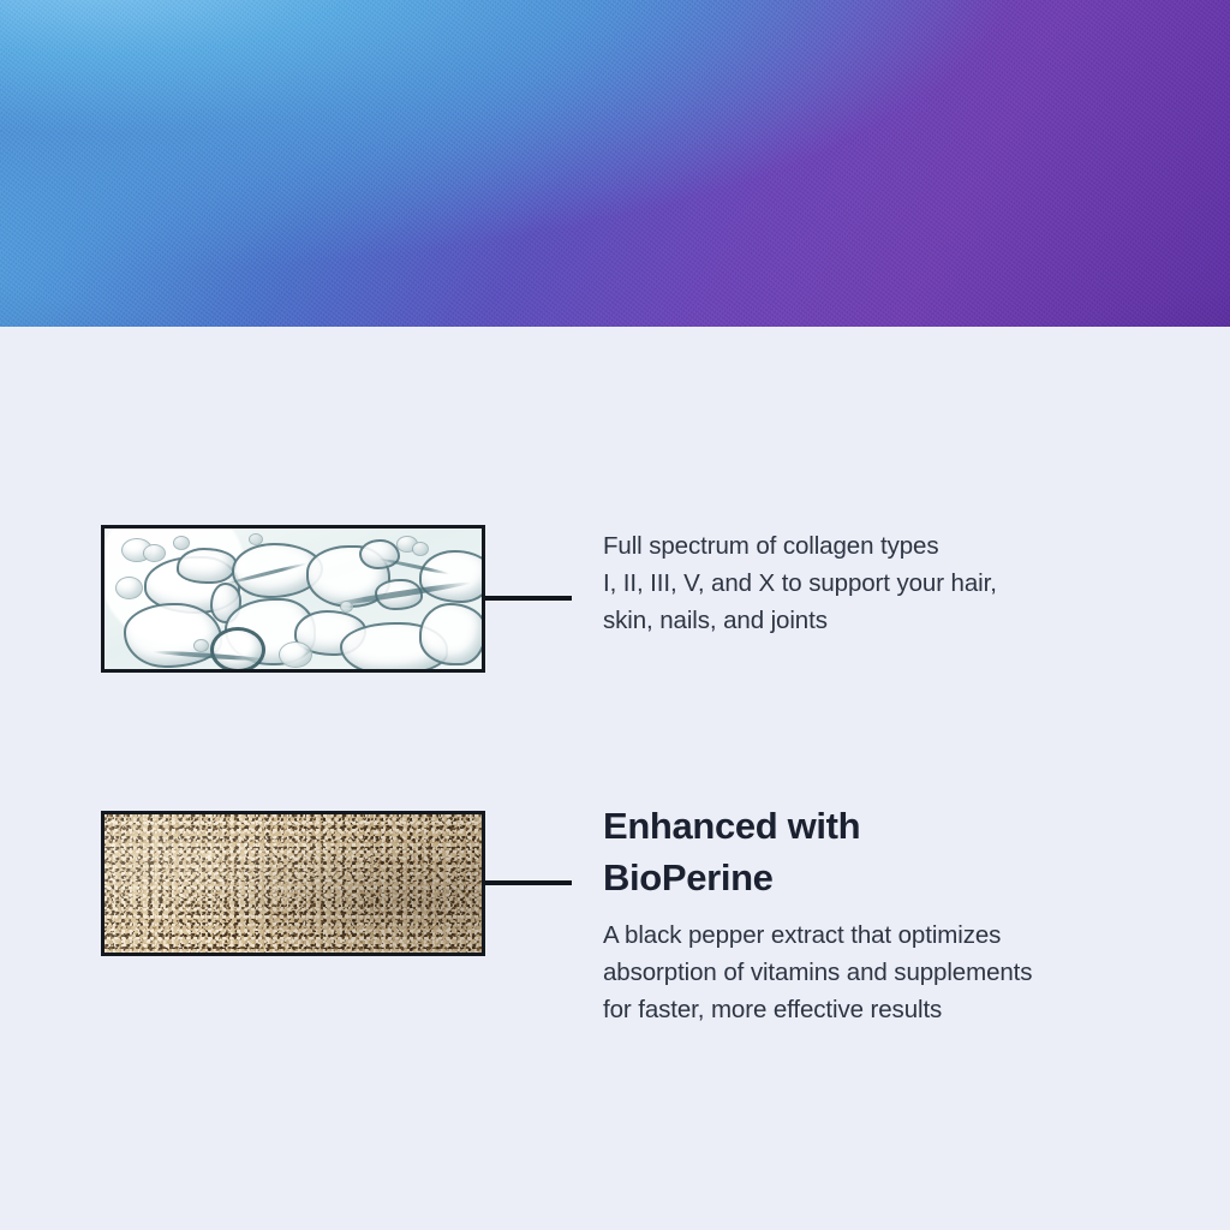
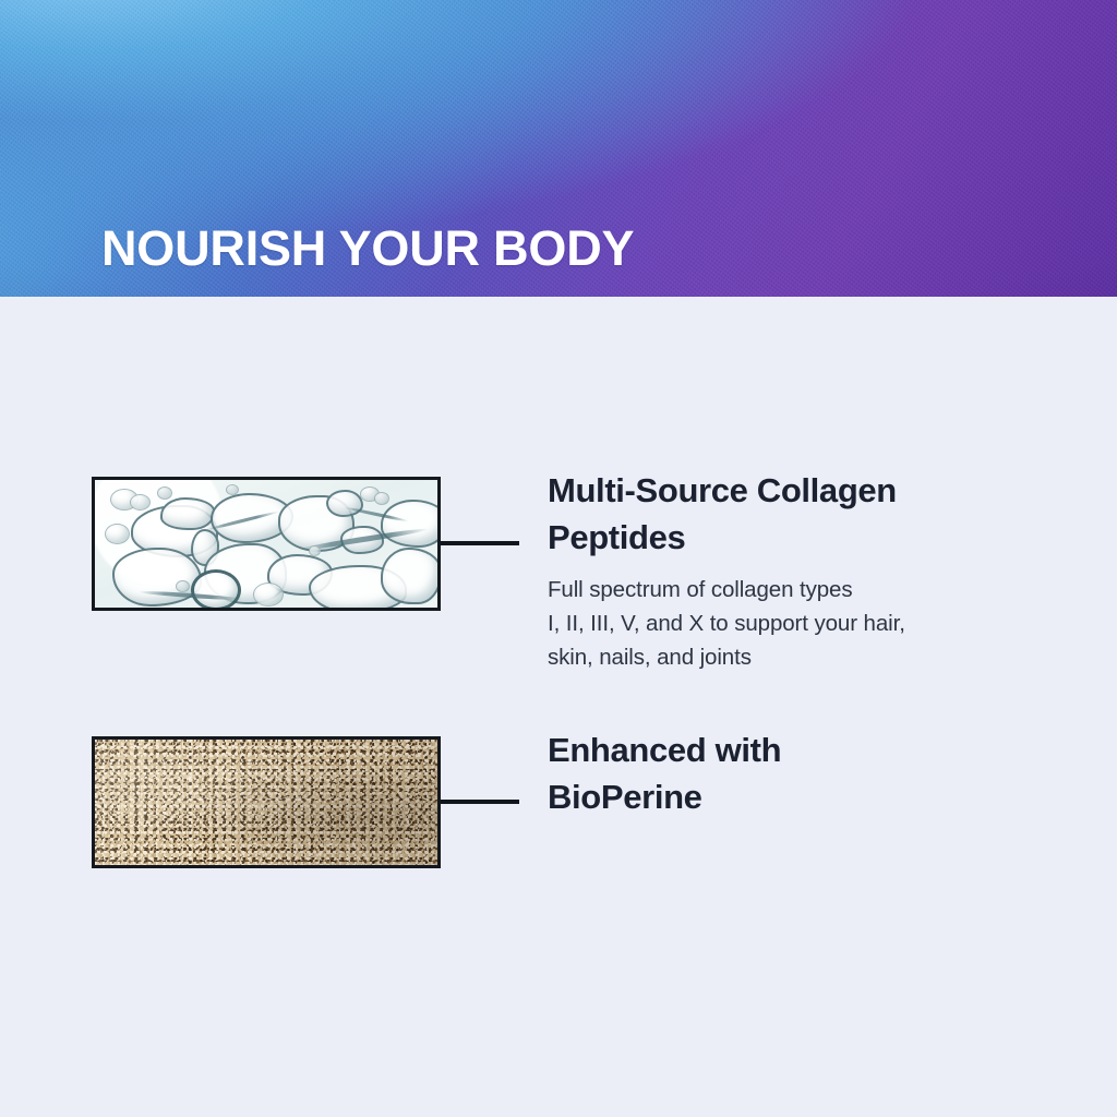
+ NOURISH YOUR BODY
+ Multi-Source Collagen
+ Peptides
  Full spectrum of collagen types
  I, II, III, V, and X to support your hair,
  skin, nails, and joints
  Enhanced with
  BioPerine
- A black pepper extract that optimizes
- absorption of vitamins and supplements
- for faster, more effective results
